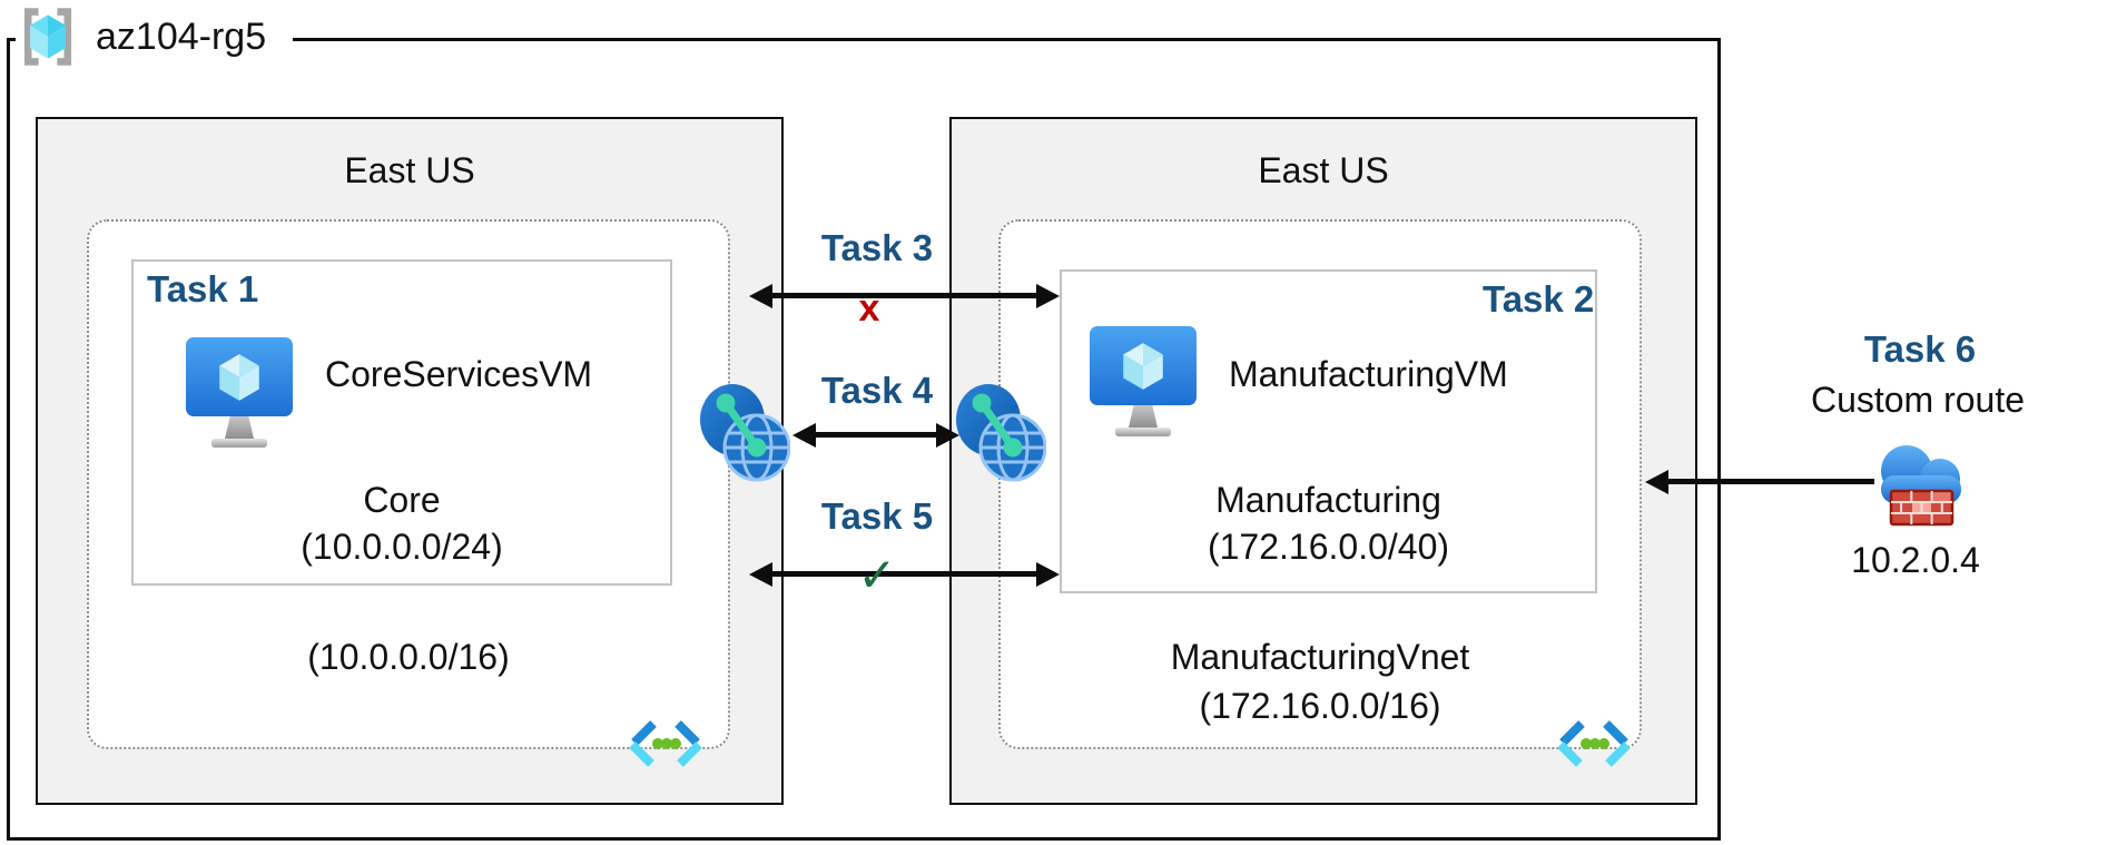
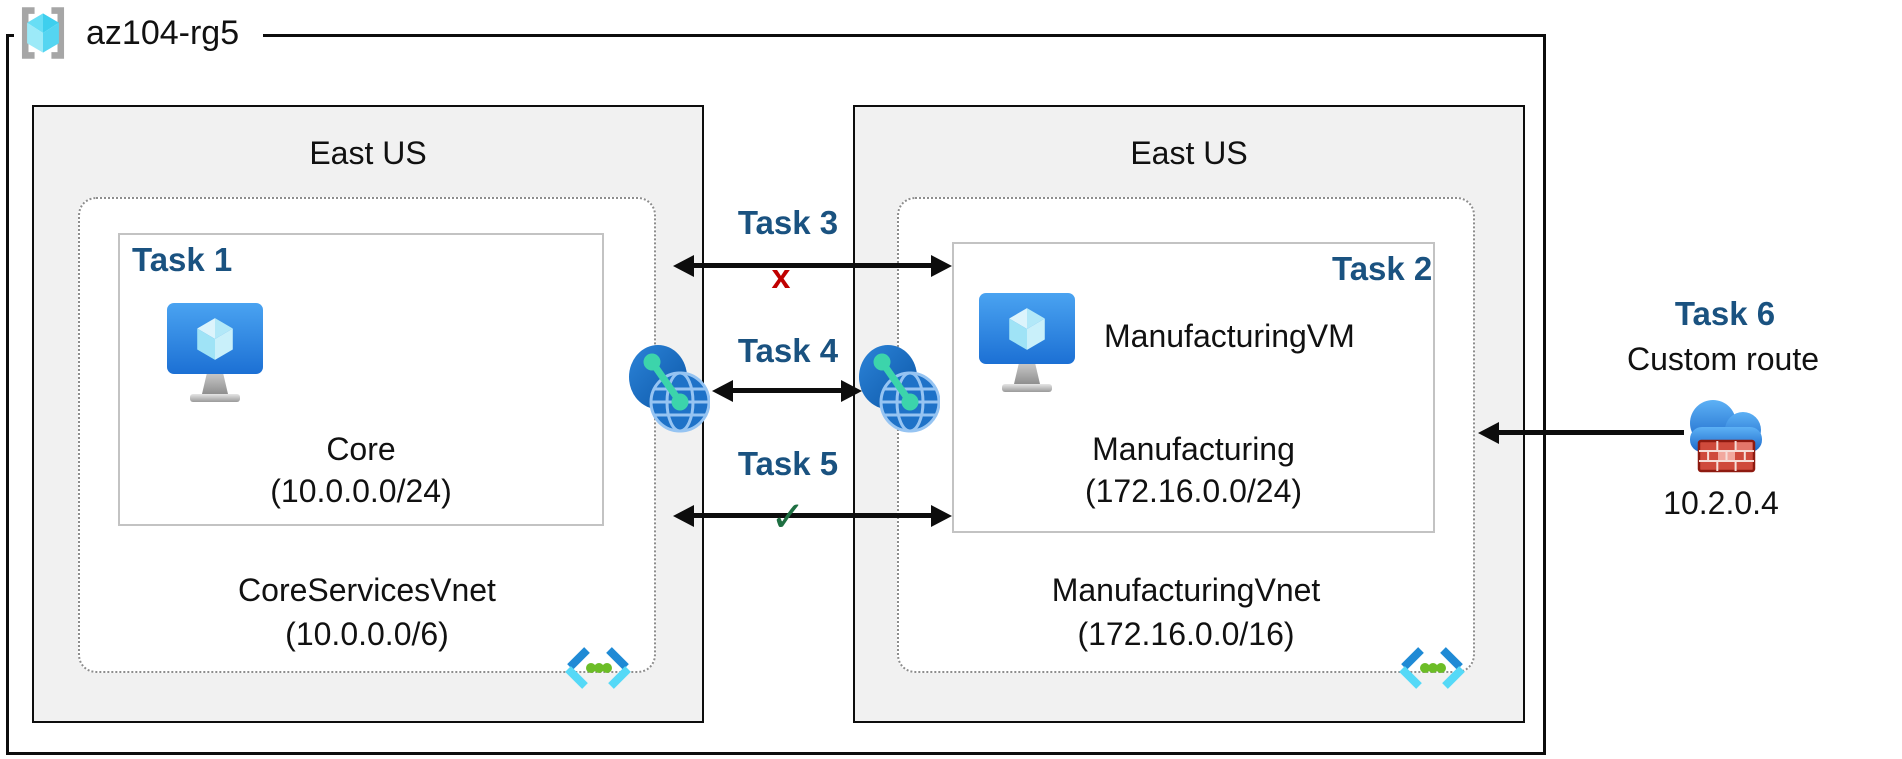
  az104-rg5
  East US
  East US
  Task 1
  Task 2
- CoreServicesVM
  ManufacturingVM
  Core
  (10.0.0.0/24)
  Manufacturing
- (172.16.0.0/40)
+ (172.16.0.0/24)
+ CoreServicesVnet
- (10.0.0.0/16)
+ (10.0.0.0/6)
  ManufacturingVnet
  (172.16.0.0/16)
  Task 3
  x
  Task 4
  Task 5
  ✓
  Task 6
  Custom route
  10.2.0.4
